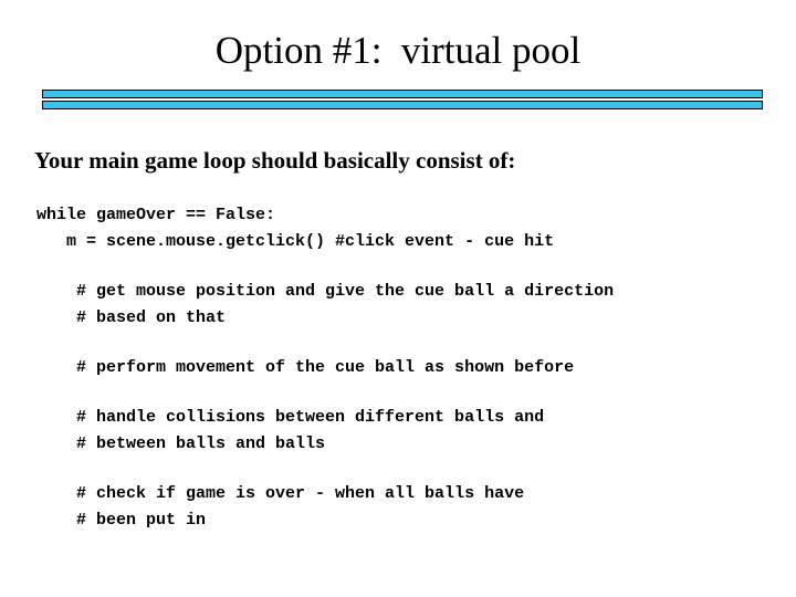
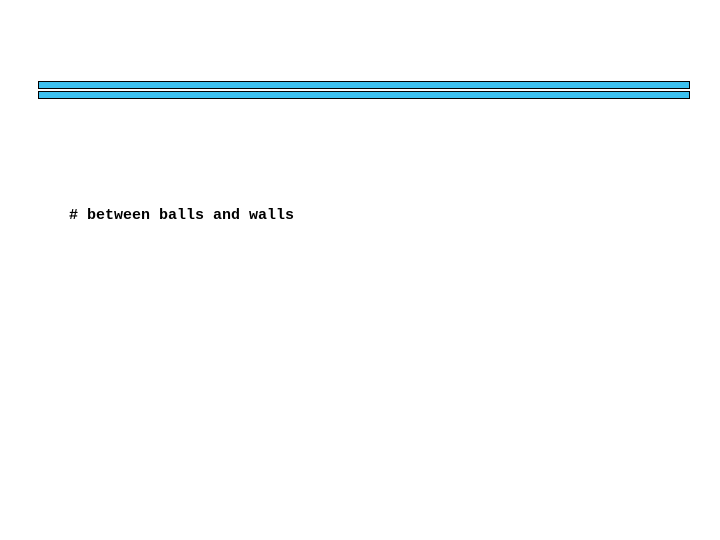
- Option #1: virtual pool
- Your main game loop should basically consist of:
- while gameOver == False:
- m = scene.mouse.getclick() #click event - cue hit
- # get mouse position and give the cue ball a direction
- # based on that
- # perform movement of the cue ball as shown before
- # handle collisions between different balls and
- # between balls and balls
+ # between balls and walls
- # check if game is over - when all balls have
- # been put in
